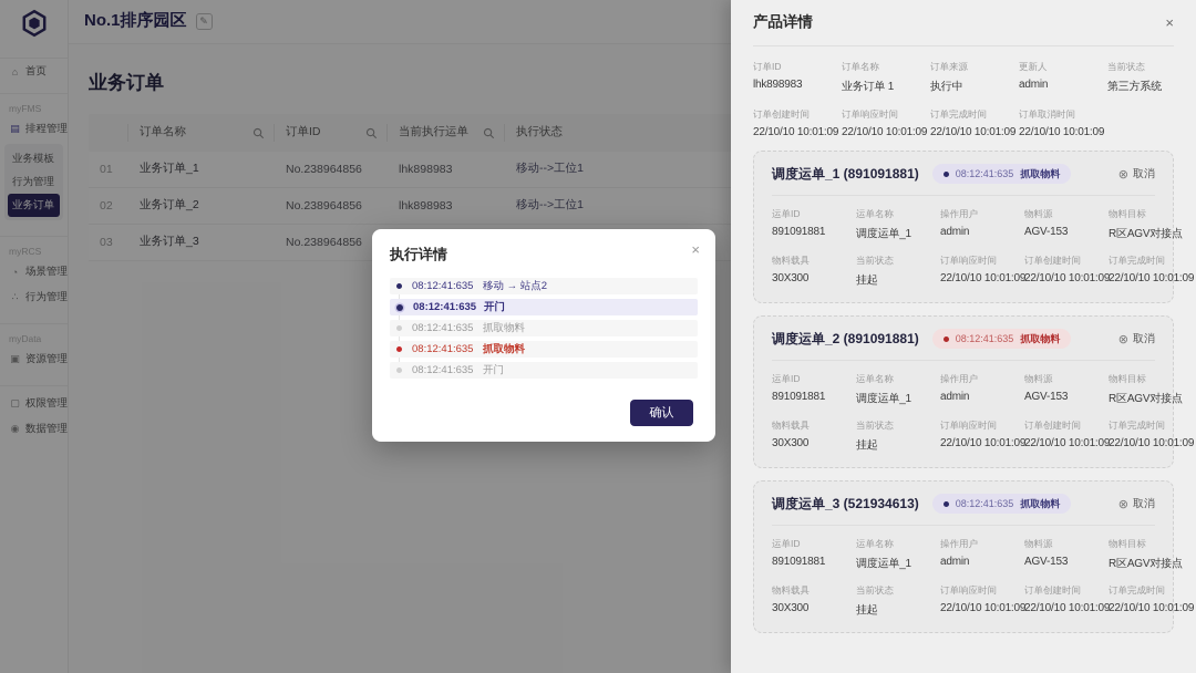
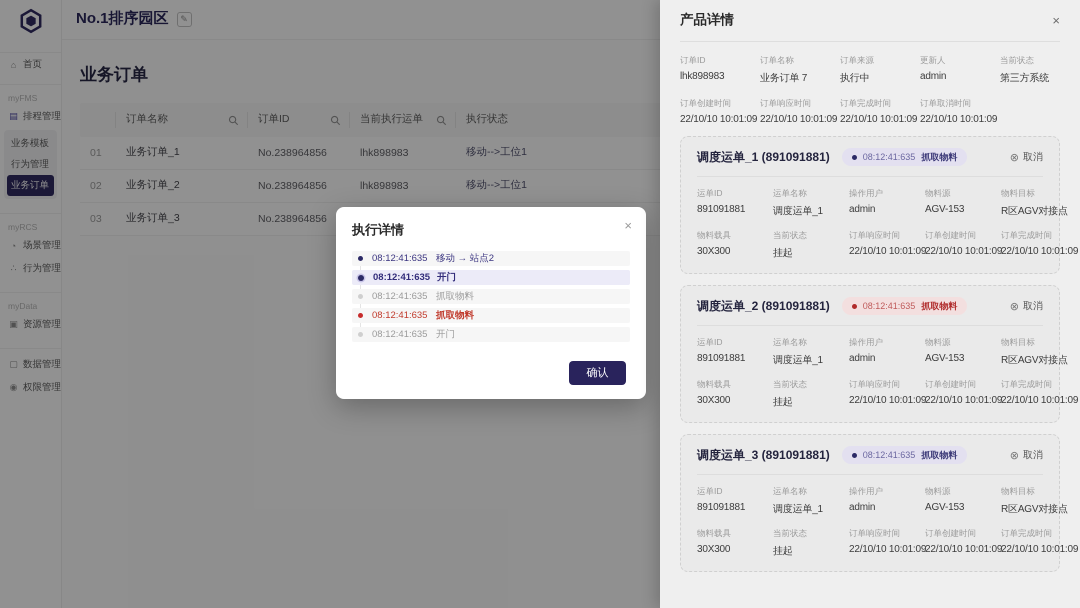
  ⌂
  首页
  myFMS
  ▤
  排程管理
  业务模板
  行为管理
  业务订单
  myRCS
  ◔
  场景管理
  ∴
  行为管理
  myData
  ▣
  资源管理
  ▢
- 权限管理
+ 数据管理
  ◉
- 数据管理
+ 权限管理
  No.1排序园区
  ✎
  业务订单
  订单名称
  订单ID
  当前执行运单
  执行状态
  01
  业务订单_1
  No.238964856
  lhk898983
  移动-->工位1
  02
  业务订单_2
  No.238964856
  lhk898983
  移动-->工位1
  03
  业务订单_3
  No.238964856
  执行详情
  ×
  08:12:41:635
  移动 → 站点2
  08:12:41:635
  开门
  08:12:41:635
  抓取物料
  08:12:41:635
  抓取物料
  08:12:41:635
  开门
  确认
  产品详情
  ×
  订单ID
  lhk898983
  订单名称
- 业务订单 1
+ 业务订单 7
  订单来源
  执行中
  更新人
  admin
  当前状态
  第三方系统
  订单创建时间
  22/10/10 10:01:09
  订单响应时间
  22/10/10 10:01:09
  订单完成时间
  22/10/10 10:01:09
  订单取消时间
  22/10/10 10:01:09
  调度运单_1 (891091881)
  08:12:41:635
  抓取物料
  ⊗
  取消
  运单ID
  891091881
  运单名称
  调度运单_1
  操作用户
  admin
  物料源
  AGV-153
  物料目标
  R区AGV对接点
  物料载具
  30X300
  当前状态
  挂起
  订单响应时间
  22/10/10 10:01:09
  订单创建时间
  22/10/10 10:01:09
  订单完成时间
  22/10/10 10:01:09
  调度运单_2 (891091881)
  08:12:41:635
  抓取物料
  ⊗
  取消
  运单ID
  891091881
  运单名称
  调度运单_1
  操作用户
  admin
  物料源
  AGV-153
  物料目标
  R区AGV对接点
  物料载具
  30X300
  当前状态
  挂起
  订单响应时间
  22/10/10 10:01:09
  订单创建时间
  22/10/10 10:01:09
  订单完成时间
  22/10/10 10:01:09
- 调度运单_3 (521934613)
+ 调度运单_3 (891091881)
  08:12:41:635
  抓取物料
  ⊗
  取消
  运单ID
  891091881
  运单名称
  调度运单_1
  操作用户
  admin
  物料源
  AGV-153
  物料目标
  R区AGV对接点
  物料载具
  30X300
  当前状态
  挂起
  订单响应时间
  22/10/10 10:01:09
  订单创建时间
  22/10/10 10:01:09
  订单完成时间
  22/10/10 10:01:09
